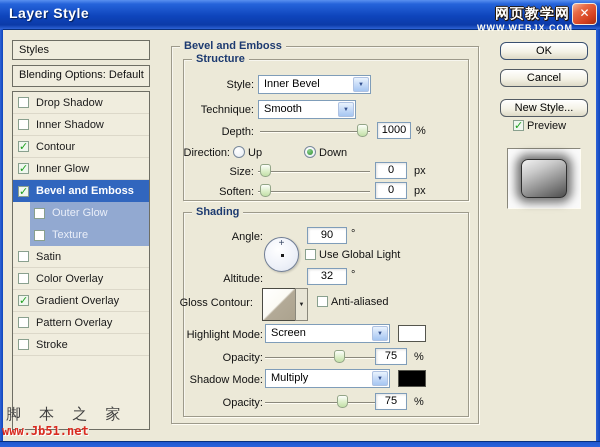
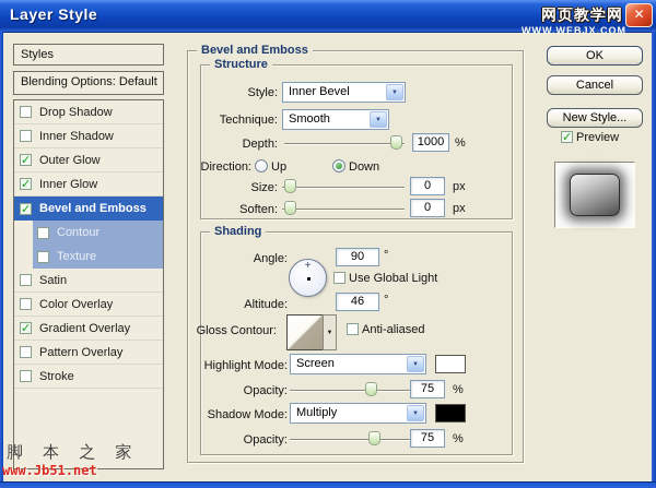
  Layer Style
  网页教学网
  ✕
  WWW.WEBJX.COM
  Styles
  Blending Options: Default
  Drop Shadow
  Inner Shadow
- Contour
+ Outer Glow
  Inner Glow
  Bevel and Emboss
- Outer Glow
+ Contour
  Texture
  Satin
  Color Overlay
  Gradient Overlay
  Pattern Overlay
  Stroke
  Bevel and Emboss
  Structure
  Style:
  Inner Bevel
  Technique:
  Smooth
  Depth:
  1000
  %
  Direction:
  Up
  Down
  Size:
  0
  px
  Soften:
  0
  px
  Shading
  Angle:
  90
  °
  Use Global Light
  Altitude:
- 32
+ 46
  °
  Gloss Contour:
  Anti-aliased
  Highlight Mode:
  Screen
  Opacity:
  75
  %
  Shadow Mode:
  Multiply
  Opacity:
  75
  %
  OK
  Cancel
  New Style...
  Preview
  脚 本 之 家
  www.Jb51.net
